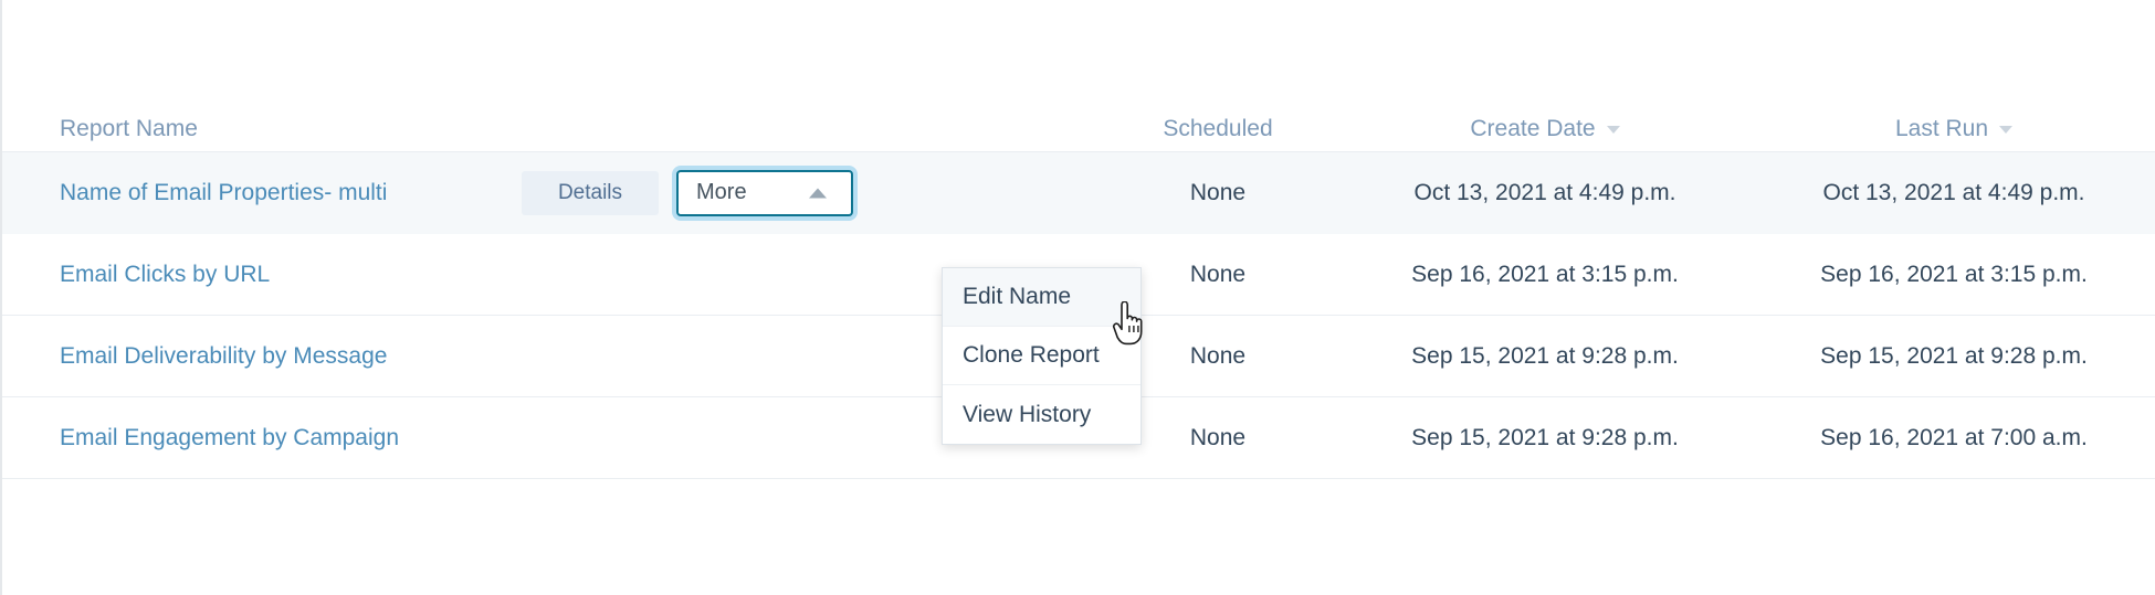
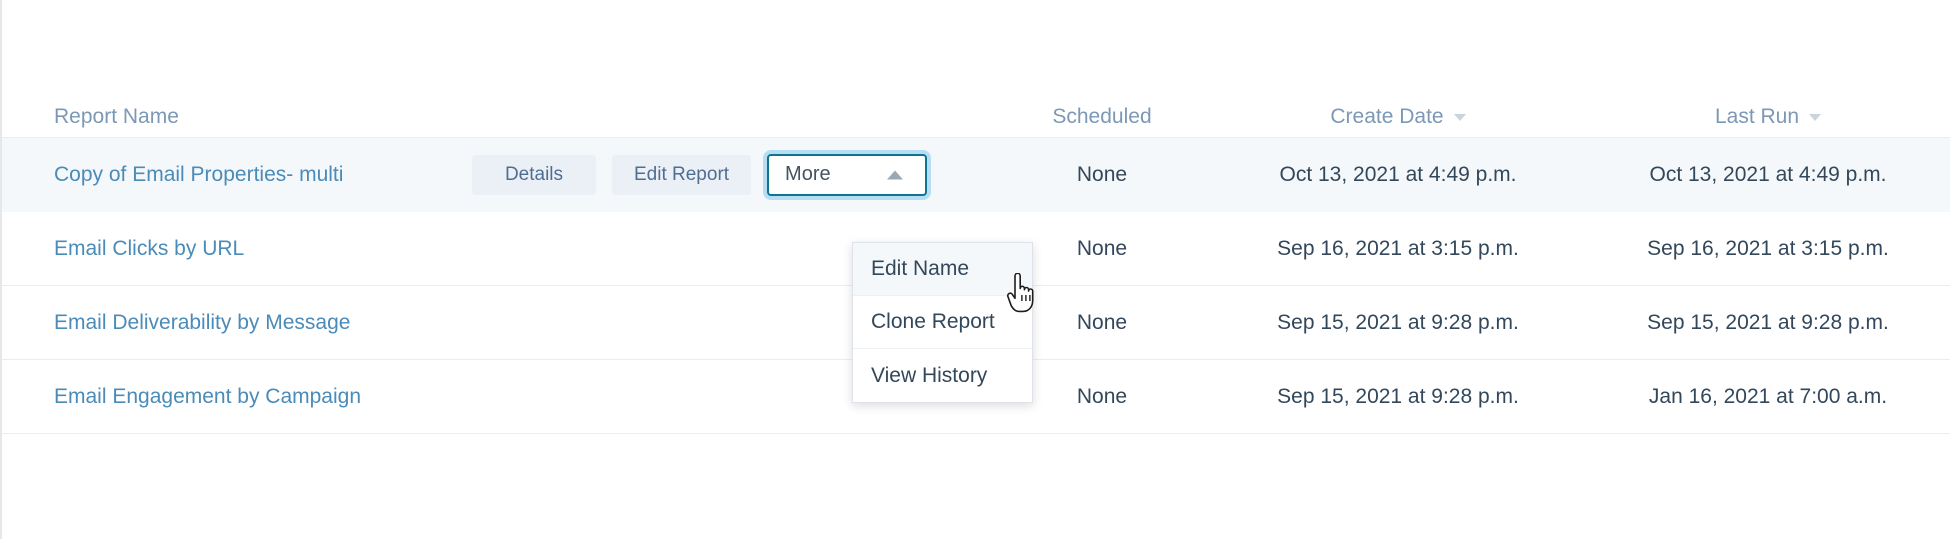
  Report Name
  Scheduled
  Create Date
  Last Run
- Name of Email Properties- multi
+ Copy of Email Properties- multi
  Details
+ Edit Report
  More
  None
  Oct 13, 2021 at 4:49 p.m.
  Oct 13, 2021 at 4:49 p.m.
  Email Clicks by URL
  None
  Sep 16, 2021 at 3:15 p.m.
  Sep 16, 2021 at 3:15 p.m.
  Email Deliverability by Message
  None
  Sep 15, 2021 at 9:28 p.m.
  Sep 15, 2021 at 9:28 p.m.
  Email Engagement by Campaign
  None
  Sep 15, 2021 at 9:28 p.m.
- Sep 16, 2021 at 7:00 a.m.
+ Jan 16, 2021 at 7:00 a.m.
  Edit Name
  Clone Report
  View History
